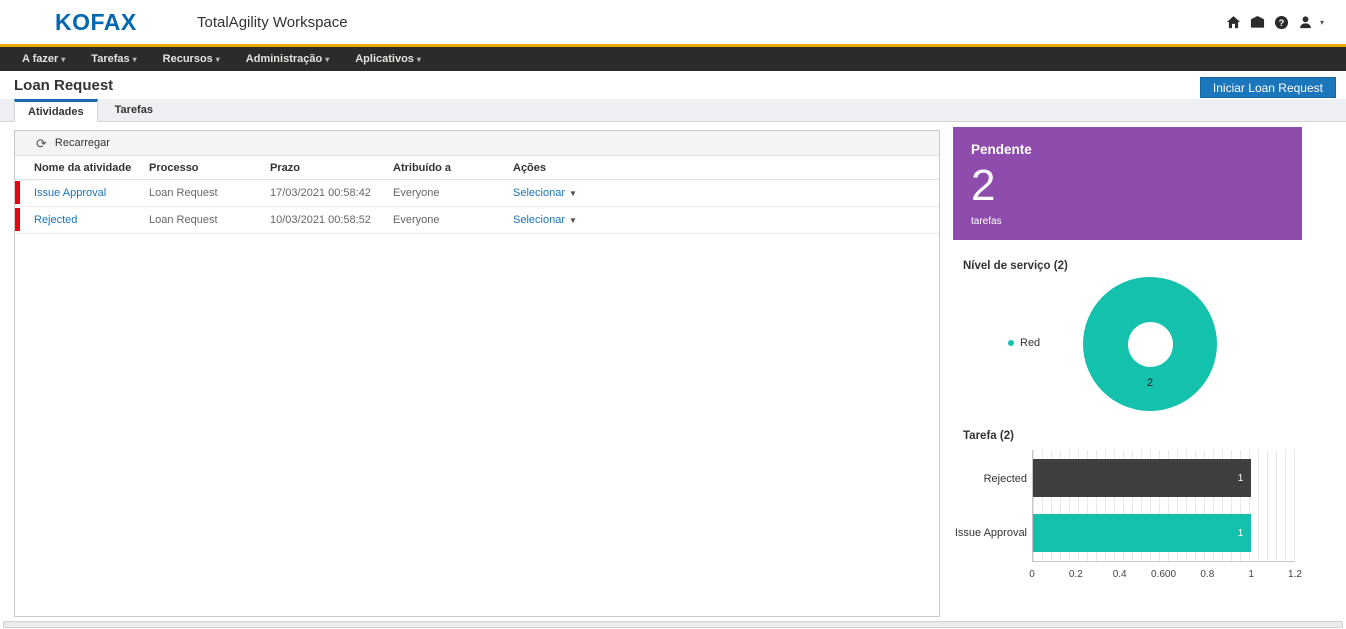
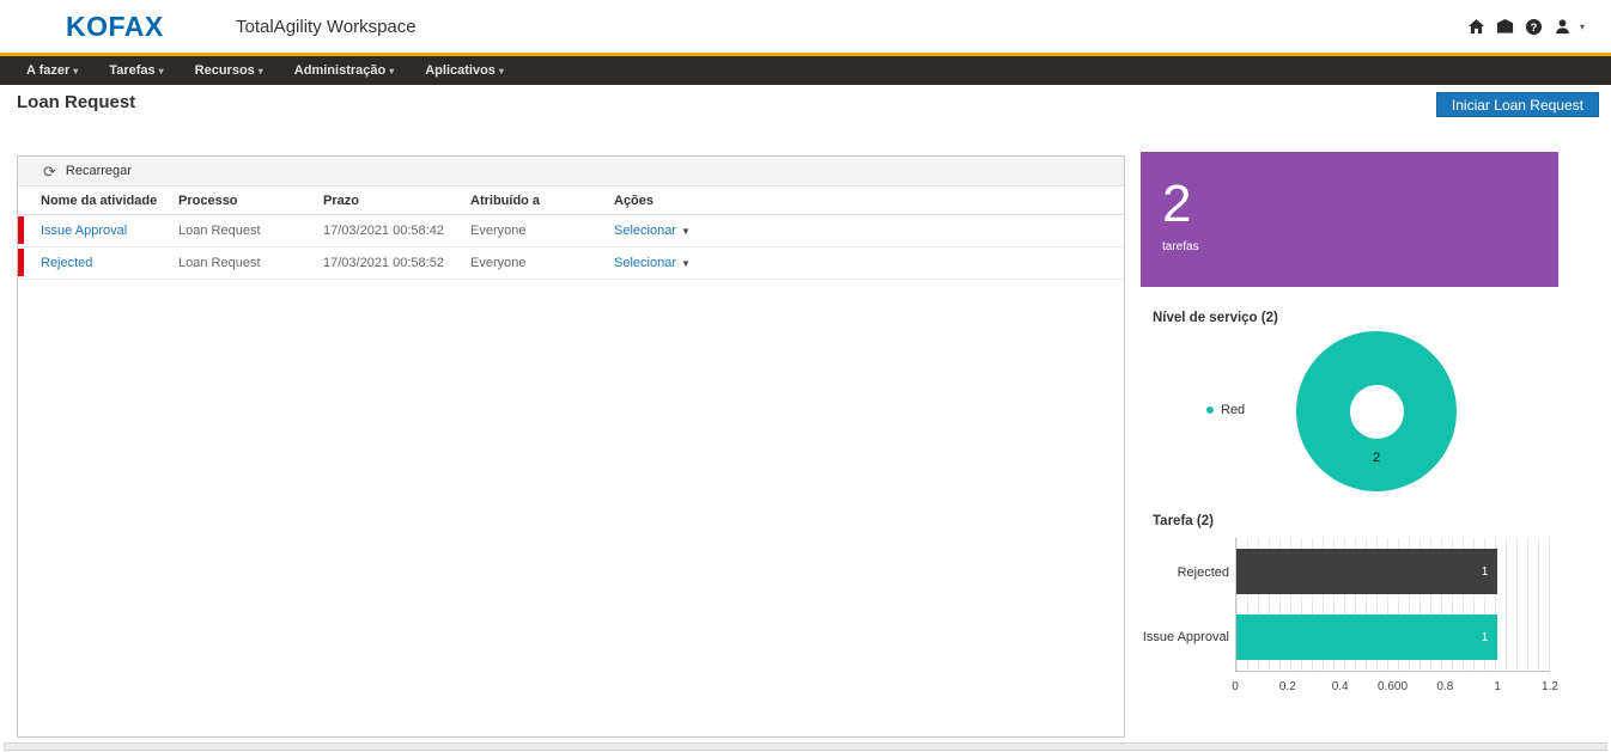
  KOFAX
  TotalAgility Workspace
  ?
  ▾
  A fazer ▾
  Tarefas ▾
  Recursos ▾
  Administração ▾
  Aplicativos ▾
  Loan Request
  Iniciar Loan Request
- Atividades
- Tarefas
  ⟳
  Recarregar
  Nome da atividade
  Processo
  Prazo
  Atribuído a
  Ações
  Issue Approval
  Loan Request
  17/03/2021 00:58:42
  Everyone
  Selecionar ▼
  Rejected
  Loan Request
- 10/03/2021 00:58:52
+ 17/03/2021 00:58:52
  Everyone
  Selecionar ▼
- Pendente
  2
  tarefas
  Nível de serviço (2)
  Red
  2
  Tarefa (2)
  Rejected
  Issue Approval
  1
  1
  0
  0.2
  0.4
  0.600
  0.8
  1
  1.2
